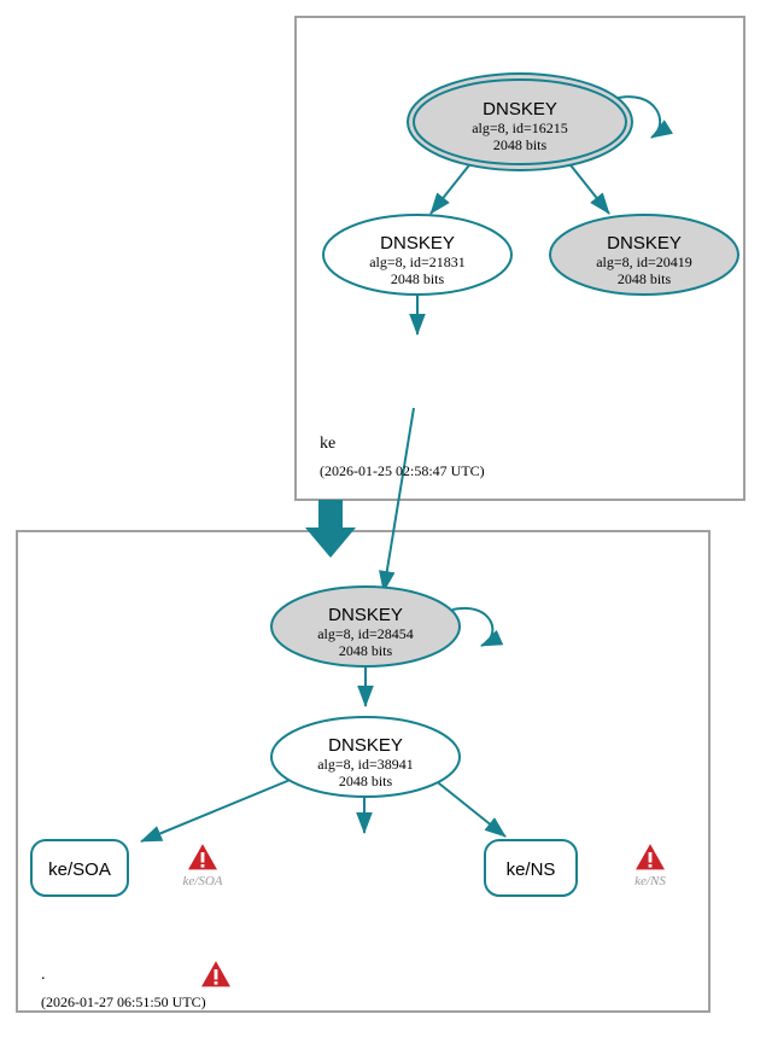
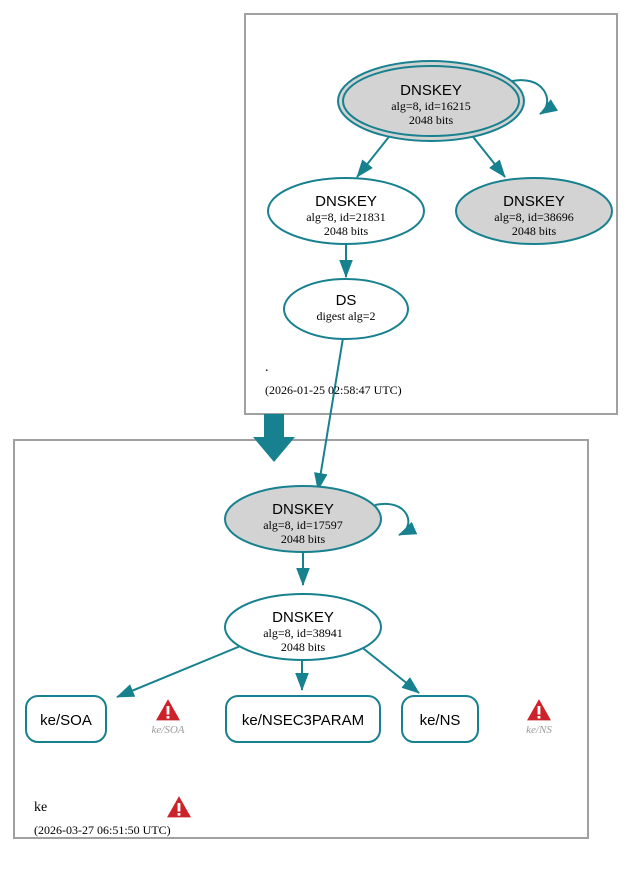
  DNSKEY
  alg=8, id=16215
  2048 bits
  DNSKEY
  alg=8, id=21831
  2048 bits
  DNSKEY
- alg=8, id=20419
+ alg=8, id=38696
  2048 bits
+ DS
+ digest alg=2
- ke
+ .
  (2026-01-25 02:58:47 UTC)
  DNSKEY
- alg=8, id=28454
+ alg=8, id=17597
  2048 bits
  DNSKEY
  alg=8, id=38941
  2048 bits
  ke/SOA
+ ke/NSEC3PARAM
  ke/NS
  ke/SOA
  ke/NS
- .
+ ke
- (2026-01-27 06:51:50 UTC)
+ (2026-03-27 06:51:50 UTC)
